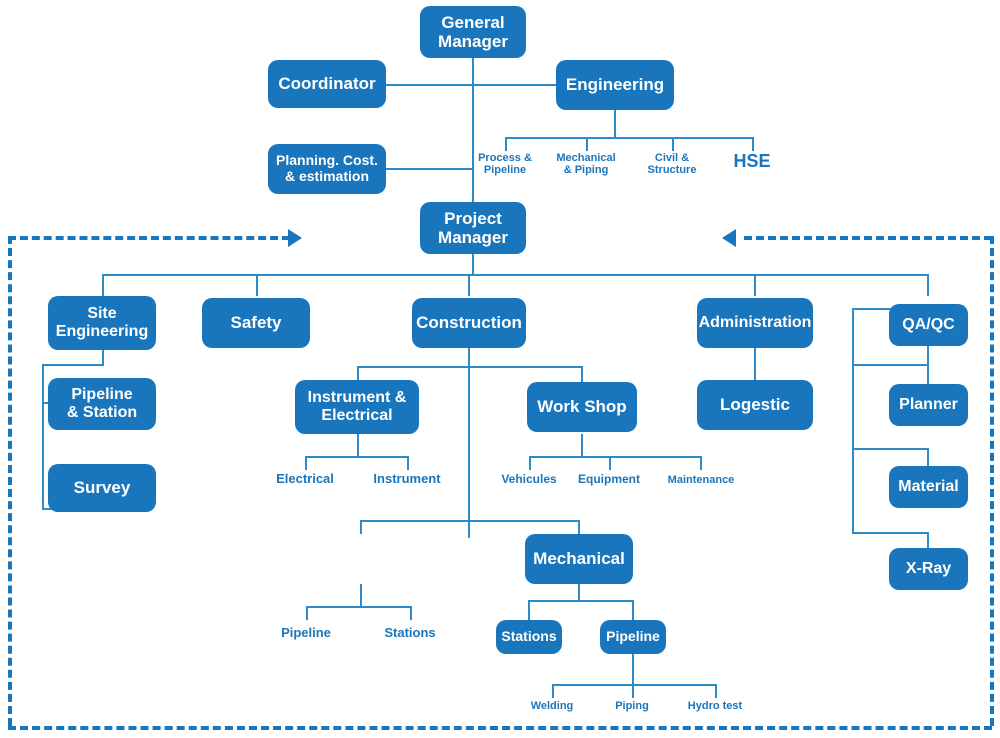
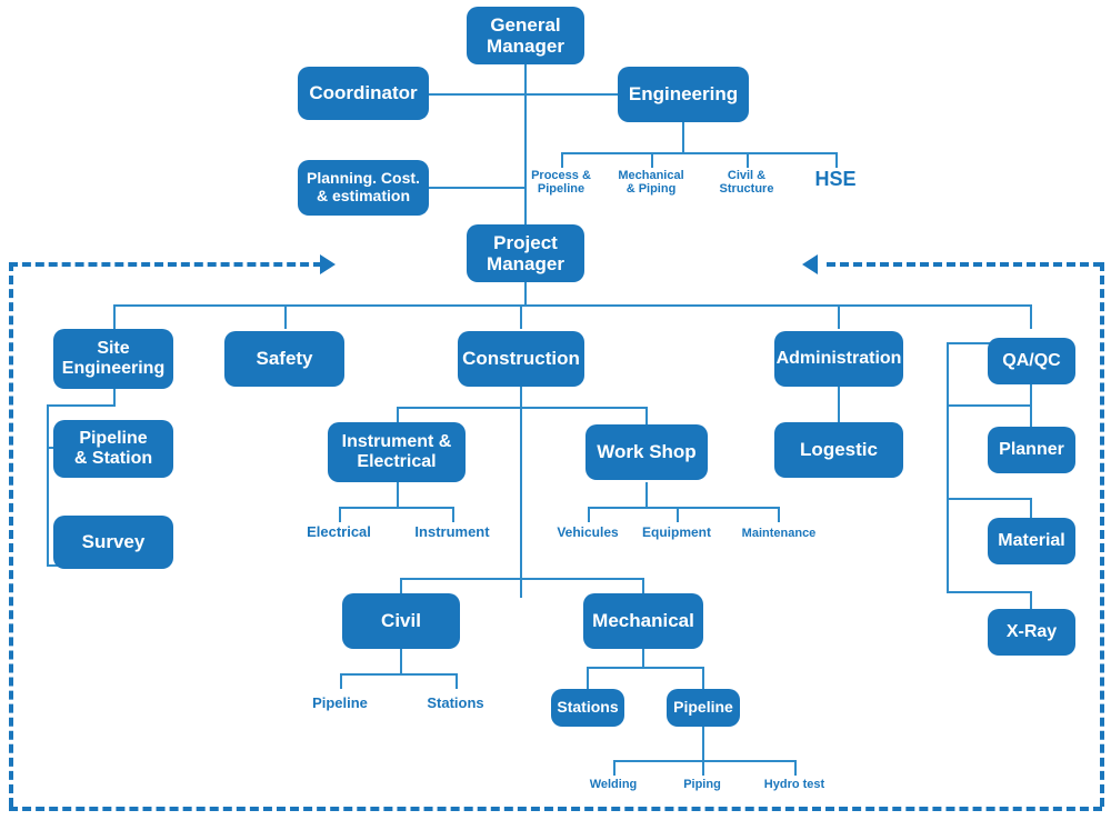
  General
  Manager
  Coordinator
  Engineering
  Planning. Cost.
  & estimation
  Project
  Manager
  Site
  Engineering
  Safety
  Construction
  Administration
  QA/QC
  Pipeline
  & Station
  Survey
  Instrument &
  Electrical
  Work Shop
  Logestic
  Planner
  Material
  X-Ray
+ Civil
  Mechanical
  Stations
  Pipeline
  Process &
  Pipeline
  Mechanical
  & Piping
  Civil &
  Structure
  HSE
  Electrical
  Instrument
  Vehicules
  Equipment
  Maintenance
  Pipeline
  Stations
  Welding
  Piping
  Hydro test
